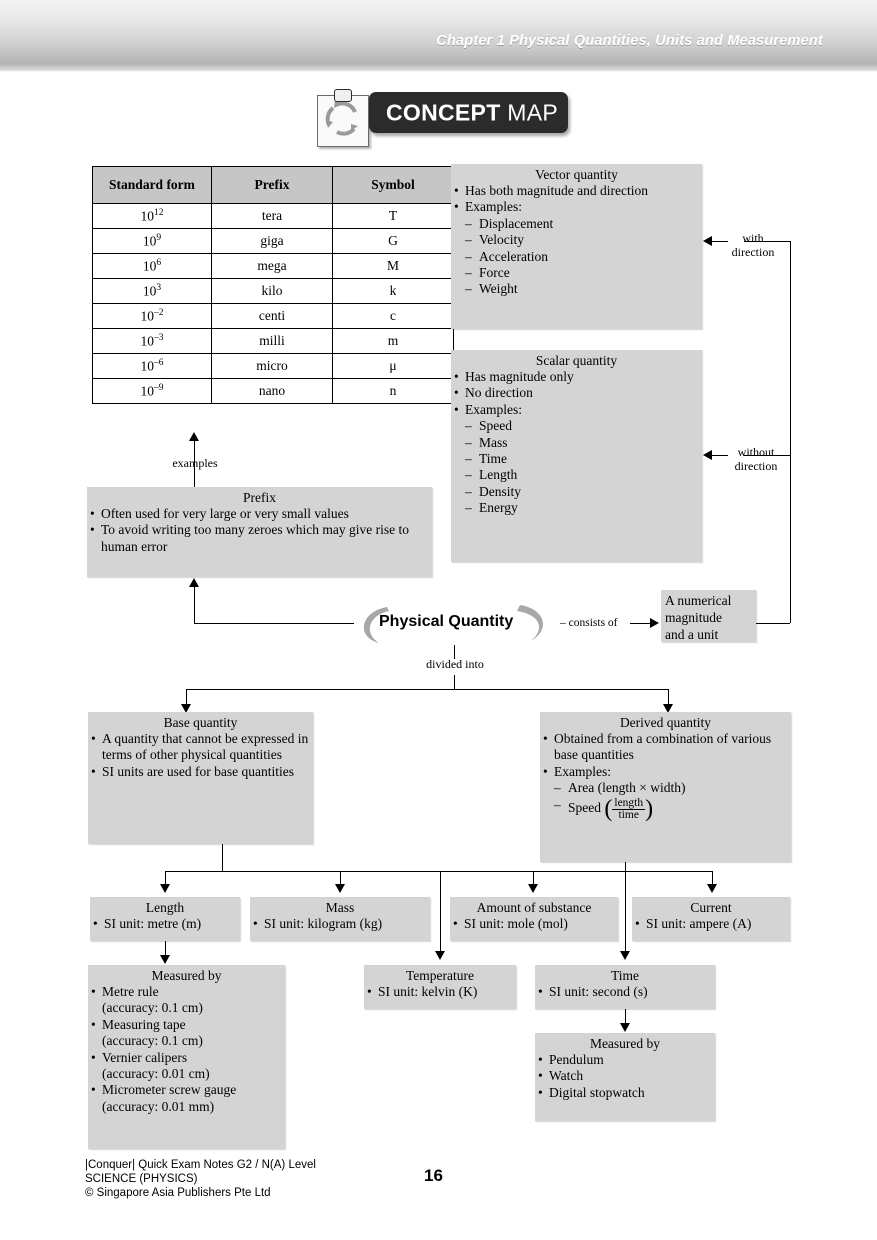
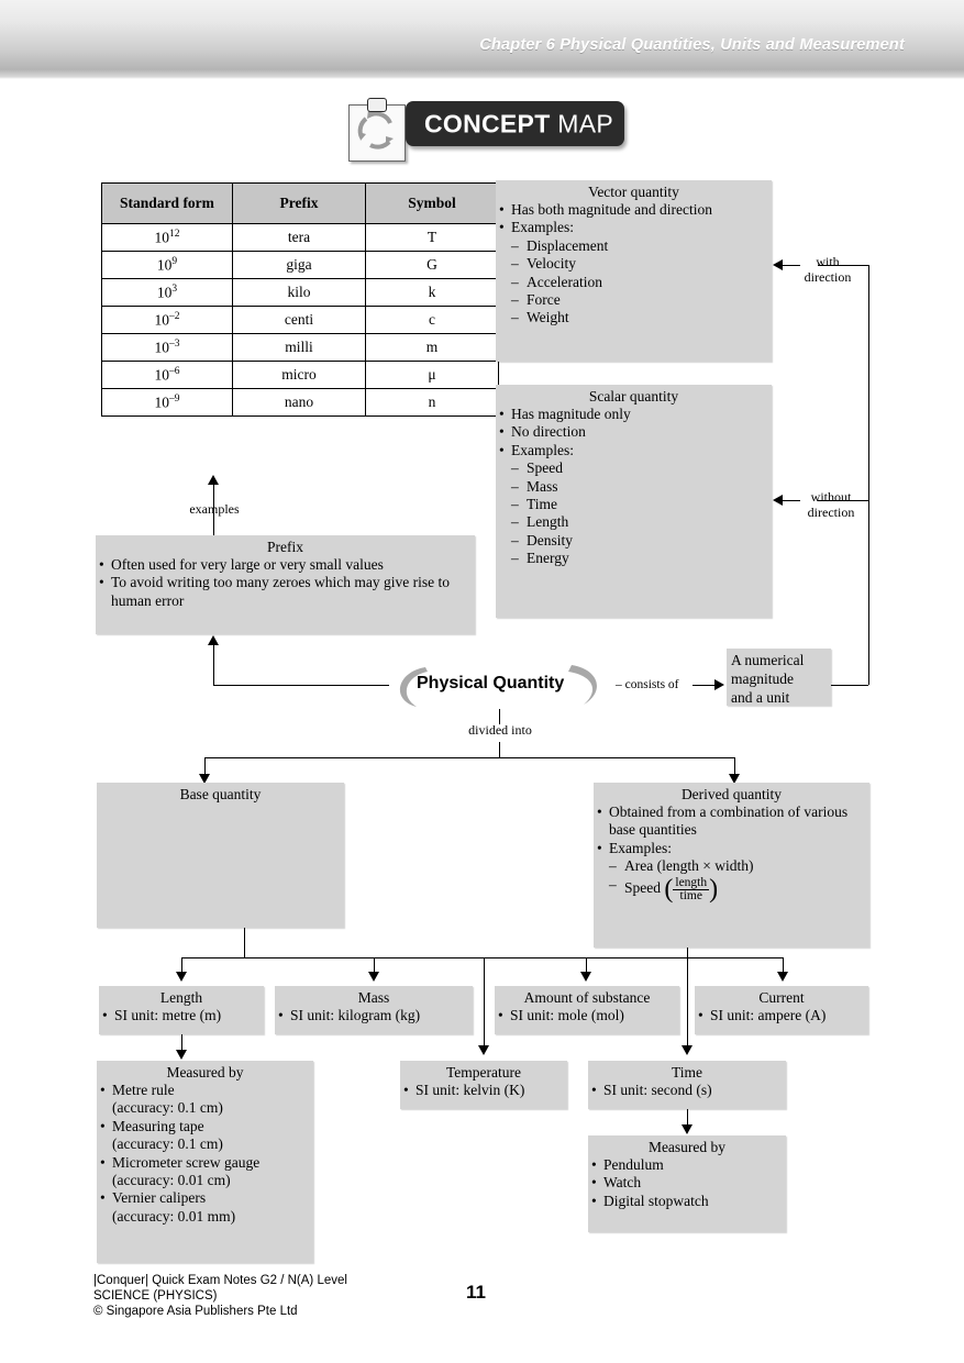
- Chapter 1 Physical Quantities, Units and Measurement
+ Chapter 6 Physical Quantities, Units and Measurement
  CONCEPT MAP
  Standard form	Prefix	Symbol
  1012	tera	T
  109	giga	G
- 106	mega	M
  103	kilo	k
  10–2	centi	c
  10–3	milli	m
  10–6	micro	μ
  10–9	nano	n
  Vector quantity
  Has both magnitude and direction
  Examples:
  Displacement
  Velocity
  Acceleration
  Force
  Weight
  Scalar quantity
  Has magnitude only
  No direction
  Examples:
  Speed
  Mass
  Time
  Length
  Density
  Energy
  with
  direction
  without
  direction
  examples
  Prefix
  Often used for very large or very small values
  To avoid writing too many zeroes which may give rise to human error
  Physical Quantity
  – consists of
  A numerical
  magnitude
  and a unit
  divided into
  Base quantity
- A quantity that cannot be expressed in terms of other physical quantities
- SI units are used for base quantities
  Derived quantity
  Obtained from a combination of various base quantities
  Examples:
  Area (length × width)
  Speed ( length
  time)
  Length
  SI unit: metre (m)
  Mass
  SI unit: kilogram (kg)
  Amount of substance
  SI unit: mole (mol)
  Current
  SI unit: ampere (A)
  Temperature
  SI unit: kelvin (K)
  Time
  SI unit: second (s)
  Measured by
  Metre rule
  (accuracy: 0.1 cm)
  Measuring tape
  (accuracy: 0.1 cm)
- Vernier calipers
+ Micrometer screw gauge
  (accuracy: 0.01 cm)
- Micrometer screw gauge
+ Vernier calipers
  (accuracy: 0.01 mm)
  Measured by
  Pendulum
  Watch
  Digital stopwatch
  |Conquer| Quick Exam Notes G2 / N(A) Level
  SCIENCE (PHYSICS)
  © Singapore Asia Publishers Pte Ltd
- 16
+ 11
